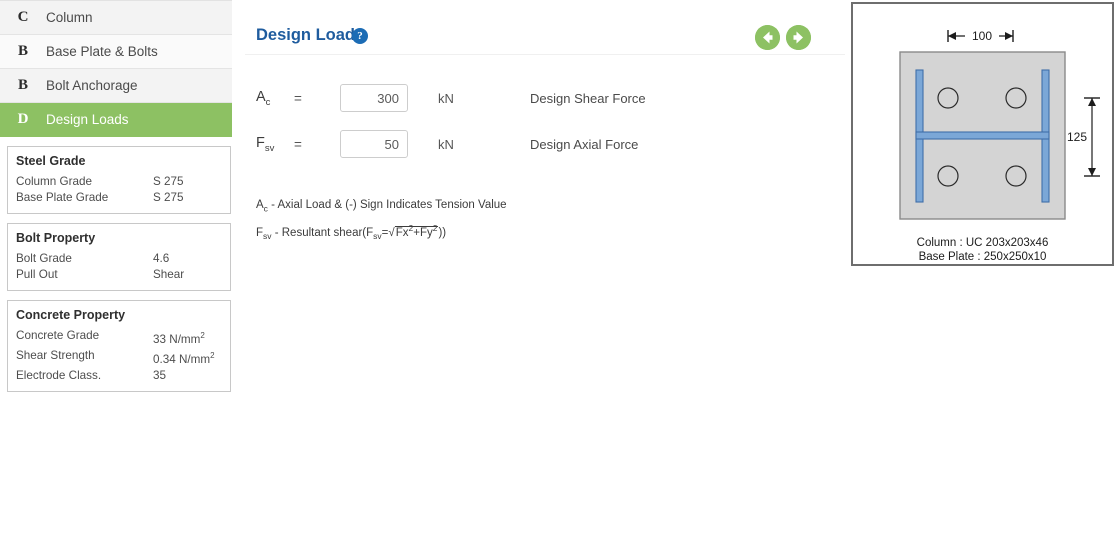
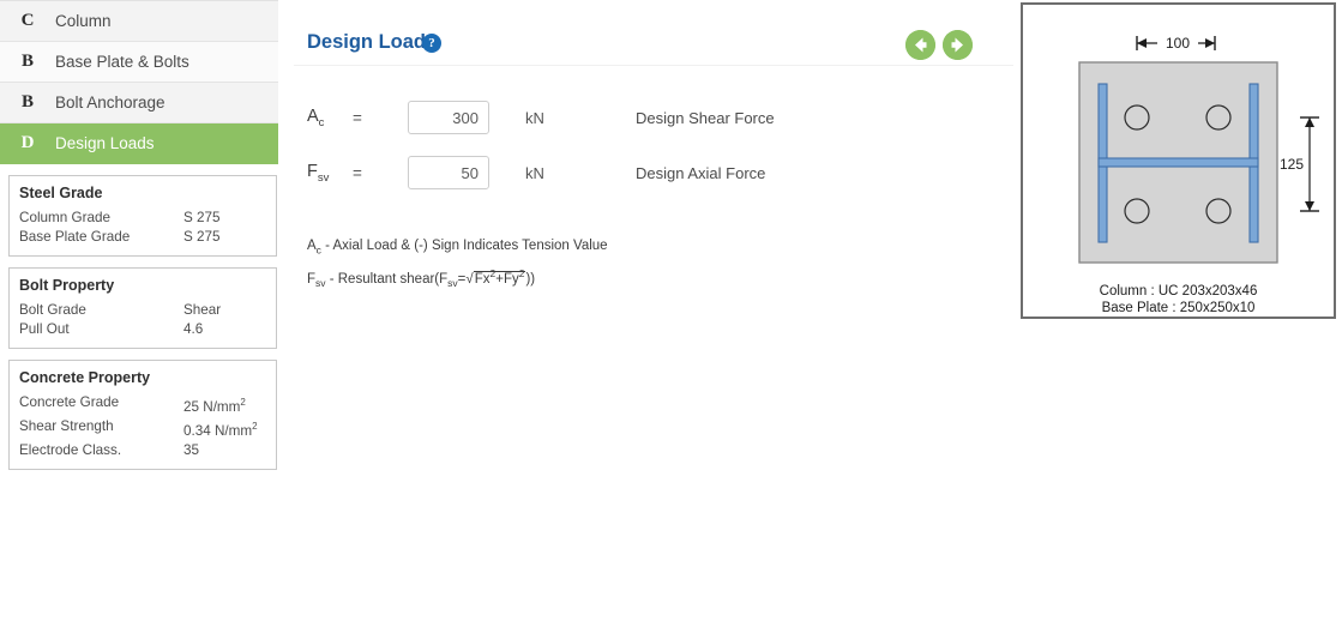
  C
  Column
  B
  Base Plate & Bolts
  B
  Bolt Anchorage
  D
  Design Loads
  Steel Grade
  Column Grade
  S 275
  Base Plate Grade
  S 275
  Bolt Property
  Bolt Grade
- 4.6
+ Shear
  Pull Out
- Shear
+ 4.6
  Concrete Property
  Concrete Grade
- 33 N/mm2
+ 25 N/mm2
  Shear Strength
  0.34 N/mm2
  Electrode Class.
  35
  Design Load
  ?
  Ac
  =
  300
  kN
  Design Shear Force
  Fsv
  =
  50
  kN
  Design Axial Force
  Ac - Axial Load & (-) Sign Indicates Tension Value
  Fsv - Resultant shear(Fsv=√Fx2+Fy2))
  100
  125
  Column : UC 203x203x46
  Base Plate : 250x250x10
